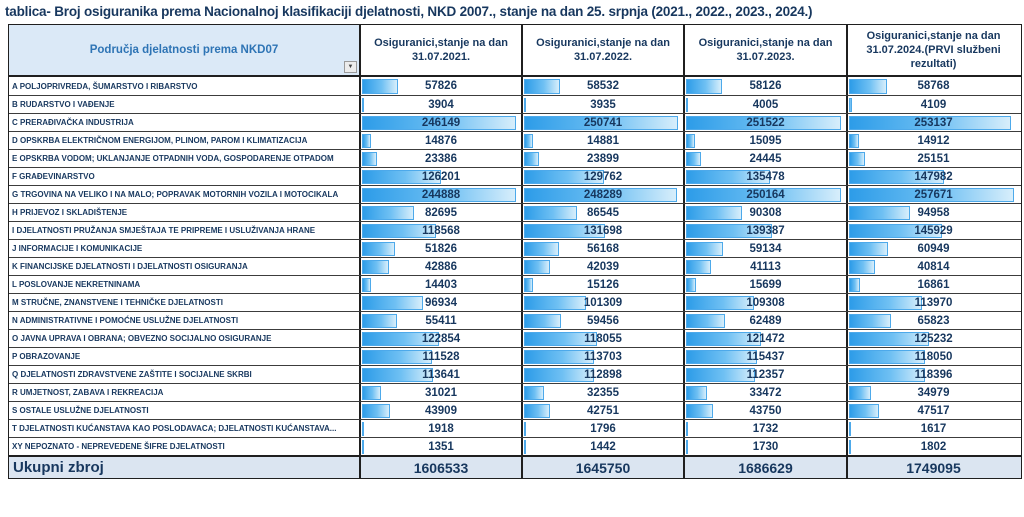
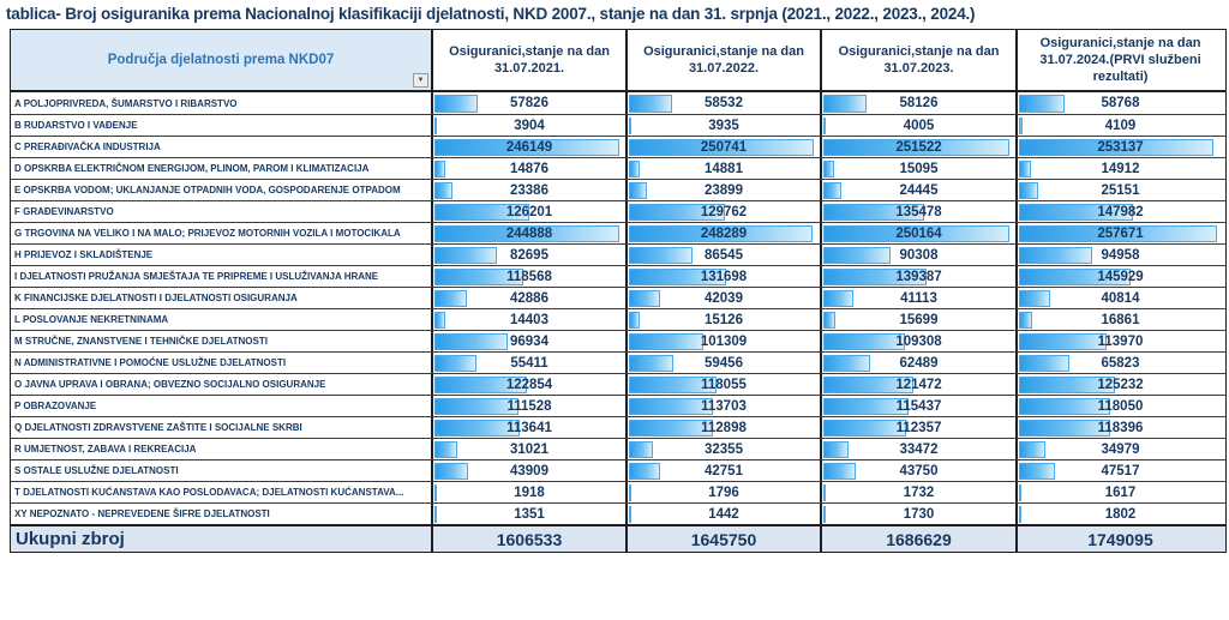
- tablica- Broj osiguranika prema Nacionalnoj klasifikaciji djelatnosti, NKD 2007., stanje na dan 25. srpnja (2021., 2022., 2023., 2024.)
+ tablica- Broj osiguranika prema Nacionalnoj klasifikaciji djelatnosti, NKD 2007., stanje na dan 31. srpnja (2021., 2022., 2023., 2024.)
  Područja djelatnosti prema NKD07
  Osiguranici,stanje na dan 31.07.2021.
  Osiguranici,stanje na dan 31.07.2022.
  Osiguranici,stanje na dan 31.07.2023.
  Osiguranici,stanje na dan 31.07.2024.(PRVI službeni rezultati)
  A POLJOPRIVREDA, ŠUMARSTVO I RIBARSTVO
  57826
  58532
  58126
  58768
  B RUDARSTVO I VAĐENJE
  3904
  3935
  4005
  4109
  C PRERAĐIVAČKA INDUSTRIJA
  246149
  250741
  251522
  253137
  D OPSKRBA ELEKTRIČNOM ENERGIJOM, PLINOM, PAROM I KLIMATIZACIJA
  14876
  14881
  15095
  14912
  E OPSKRBA VODOM; UKLANJANJE OTPADNIH VODA, GOSPODARENJE OTPADOM
  23386
  23899
  24445
  25151
  F GRAĐEVINARSTVO
  126201
  129762
  135478
  147982
- G TRGOVINA NA VELIKO I NA MALO; POPRAVAK MOTORNIH VOZILA I MOTOCIKALA
+ G TRGOVINA NA VELIKO I NA MALO; PRIJEVOZ MOTORNIH VOZILA I MOTOCIKALA
  244888
  248289
  250164
  257671
  H PRIJEVOZ I SKLADIŠTENJE
  82695
  86545
  90308
  94958
  I DJELATNOSTI PRUŽANJA SMJEŠTAJA TE PRIPREME I USLUŽIVANJA HRANE
  118568
  131698
  139387
  145929
- J INFORMACIJE I KOMUNIKACIJE
- 51826
- 56168
- 59134
- 60949
  K FINANCIJSKE DJELATNOSTI I DJELATNOSTI OSIGURANJA
  42886
  42039
  41113
  40814
  L POSLOVANJE NEKRETNINAMA
  14403
  15126
  15699
  16861
  M STRUČNE, ZNANSTVENE I TEHNIČKE DJELATNOSTI
  96934
  101309
  109308
  113970
  N ADMINISTRATIVNE I POMOĆNE USLUŽNE DJELATNOSTI
  55411
  59456
  62489
  65823
  O JAVNA UPRAVA I OBRANA; OBVEZNO SOCIJALNO OSIGURANJE
  122854
  118055
  121472
  125232
  P OBRAZOVANJE
  111528
  113703
  115437
  118050
  Q DJELATNOSTI ZDRAVSTVENE ZAŠTITE I SOCIJALNE SKRBI
  113641
  112898
  112357
  118396
  R UMJETNOST, ZABAVA I REKREACIJA
  31021
  32355
  33472
  34979
  S OSTALE USLUŽNE DJELATNOSTI
  43909
  42751
  43750
  47517
  T DJELATNOSTI KUĆANSTAVA KAO POSLODAVACA; DJELATNOSTI KUĆANSTAVA...
  1918
  1796
  1732
  1617
  XY NEPOZNATO - NEPREVEDENE ŠIFRE DJELATNOSTI
  1351
  1442
  1730
  1802
  Ukupni zbroj
  1606533
  1645750
  1686629
  1749095
